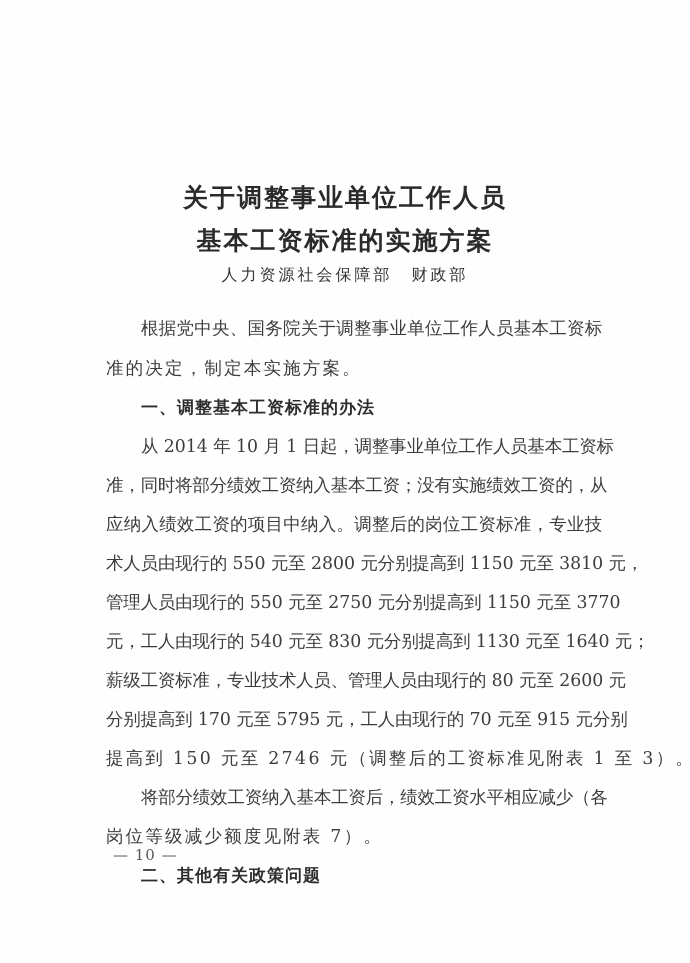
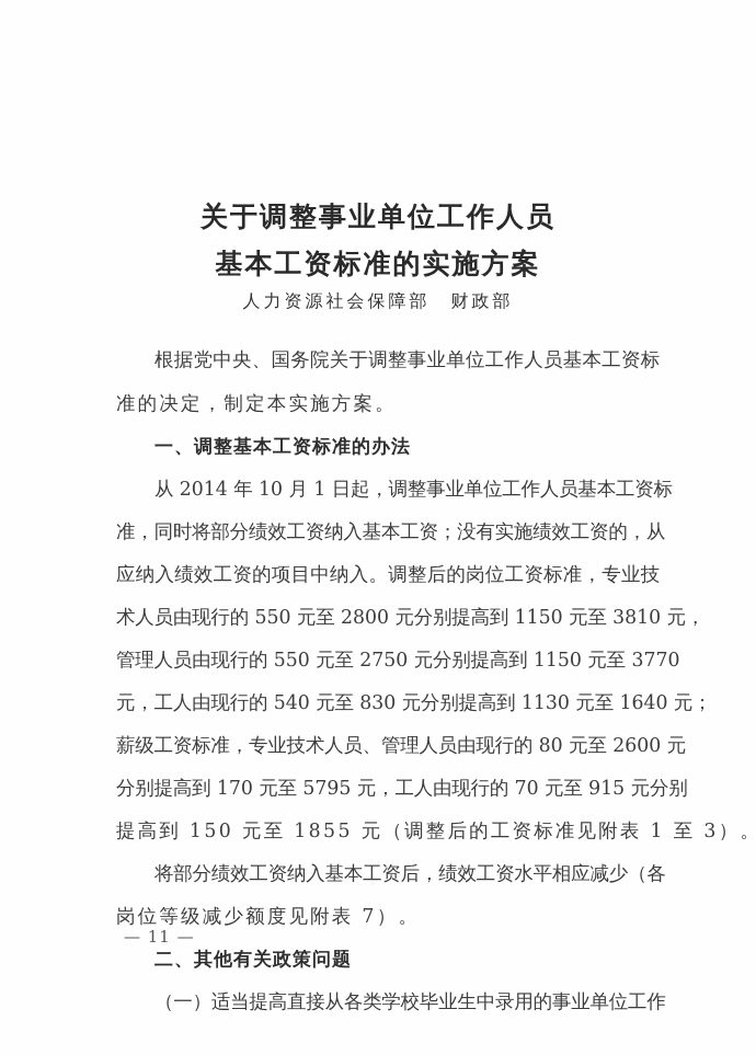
  关于调整事业单位工作人员
  基本工资标准的实施方案
  人力资源社会保障部 财政部
  根据党中央、国务院关于调整事业单位工作人员基本工资标
  准的决定，制定本实施方案。
  一、调整基本工资标准的办法
  从 2014 年 10 月 1 日起，调整事业单位工作人员基本工资标
  准，同时将部分绩效工资纳入基本工资；没有实施绩效工资的，从
  应纳入绩效工资的项目中纳入。调整后的岗位工资标准，专业技
  术人员由现行的 550 元至 2800 元分别提高到 1150 元至 3810 元，
  管理人员由现行的 550 元至 2750 元分别提高到 1150 元至 3770
  元，工人由现行的 540 元至 830 元分别提高到 1130 元至 1640 元；
  薪级工资标准，专业技术人员、管理人员由现行的 80 元至 2600 元
  分别提高到 170 元至 5795 元，工人由现行的 70 元至 915 元分别
- 提高到 150 元至 2746 元（调整后的工资标准见附表 1 至 3）。
+ 提高到 150 元至 1855 元（调整后的工资标准见附表 1 至 3）。
  将部分绩效工资纳入基本工资后，绩效工资水平相应减少（各
  岗位等级减少额度见附表 7）。
  二、其他有关政策问题
+ （一）适当提高直接从各类学校毕业生中录用的事业单位工作
- — 10 —
+ — 11 —
